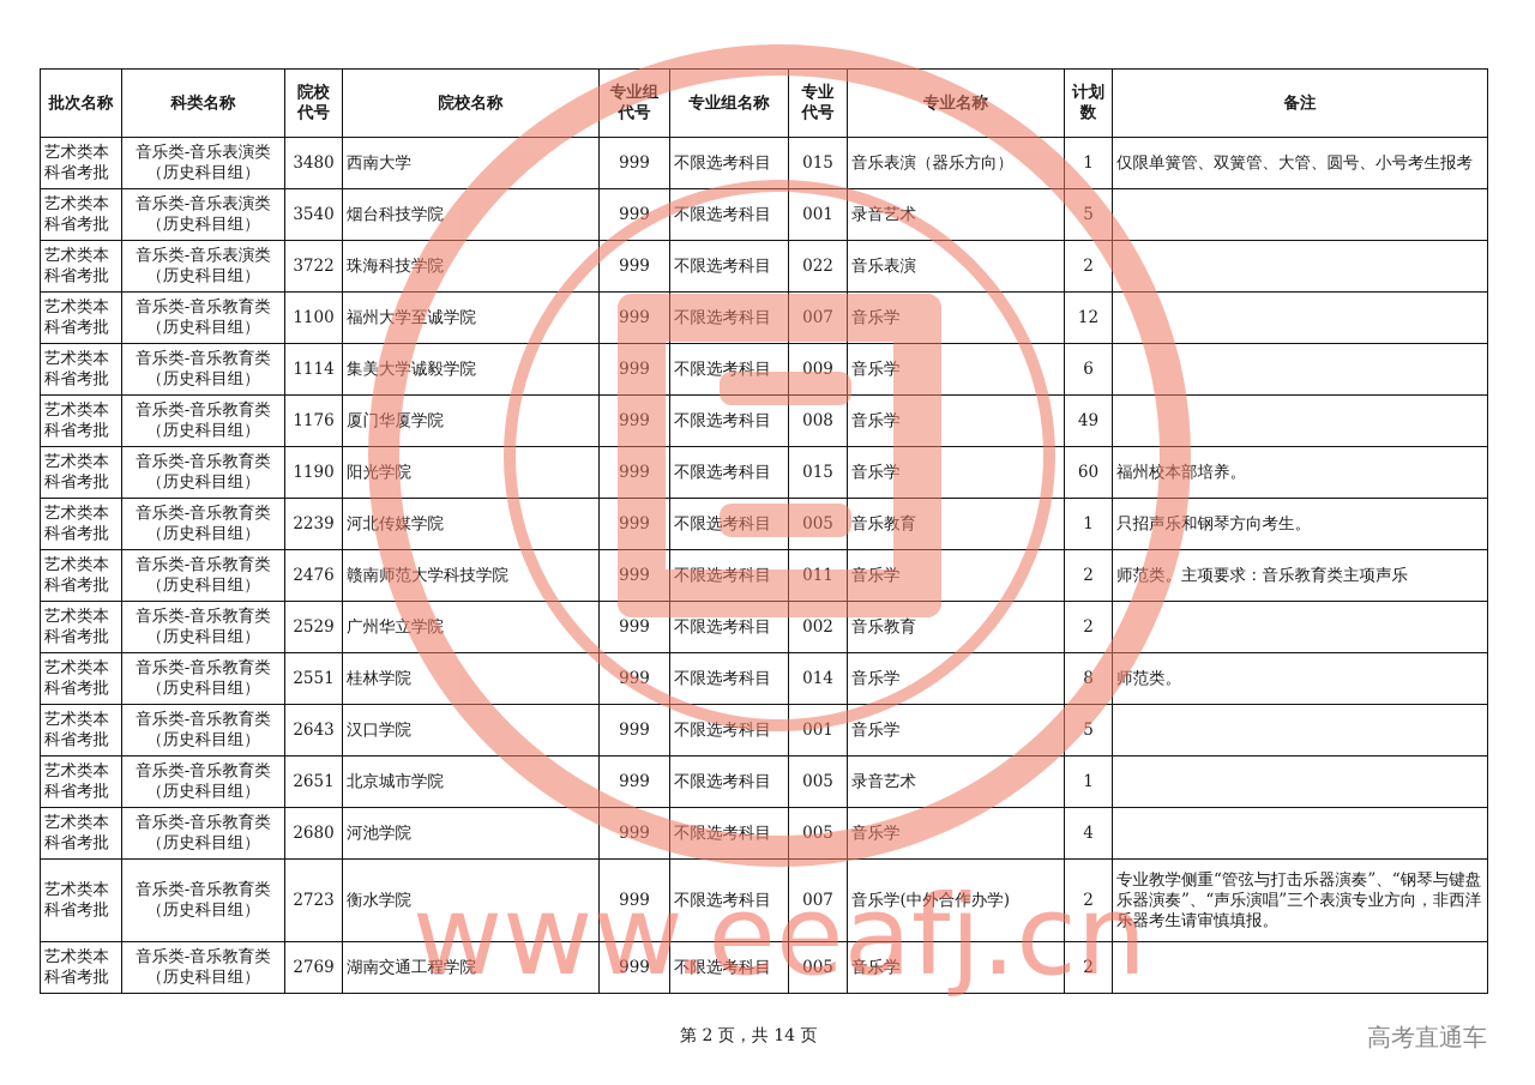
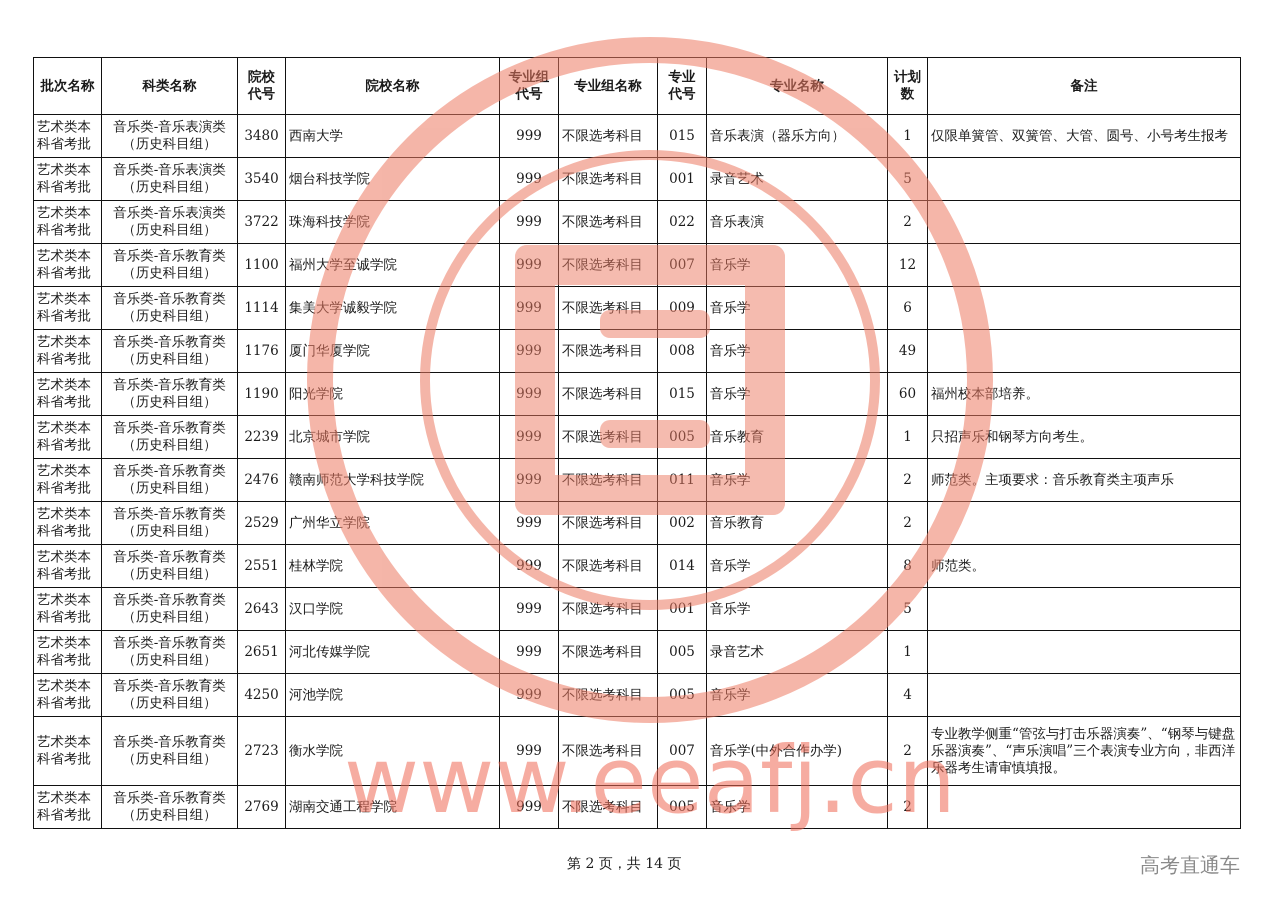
  批次名称	科类名称	院校 代号	院校名称	专业组 代号	专业组名称	专业 代号	专业名称	计划 数	备注
  艺术类本科省考批	音乐类-音乐表演类（历史科目组）	3480	西南大学	999	不限选考科目	015	音乐表演（器乐方向）	1	仅限单簧管、双簧管、大管、圆号、小号考生报考
  艺术类本科省考批	音乐类-音乐表演类（历史科目组）	3540	烟台科技学院	999	不限选考科目	001	录音艺术	5
  艺术类本科省考批	音乐类-音乐表演类（历史科目组）	3722	珠海科技学院	999	不限选考科目	022	音乐表演	2
  艺术类本科省考批	音乐类-音乐教育类（历史科目组）	1100	福州大学至诚学院	999	不限选考科目	007	音乐学	12
  艺术类本科省考批	音乐类-音乐教育类（历史科目组）	1114	集美大学诚毅学院	999	不限选考科目	009	音乐学	6
  艺术类本科省考批	音乐类-音乐教育类（历史科目组）	1176	厦门华厦学院	999	不限选考科目	008	音乐学	49
  艺术类本科省考批	音乐类-音乐教育类（历史科目组）	1190	阳光学院	999	不限选考科目	015	音乐学	60	福州校本部培养。
- 艺术类本科省考批	音乐类-音乐教育类（历史科目组）	2239	河北传媒学院	999	不限选考科目	005	音乐教育	1	只招声乐和钢琴方向考生。
+ 艺术类本科省考批	音乐类-音乐教育类（历史科目组）	2239	北京城市学院	999	不限选考科目	005	音乐教育	1	只招声乐和钢琴方向考生。
  艺术类本科省考批	音乐类-音乐教育类（历史科目组）	2476	赣南师范大学科技学院	999	不限选考科目	011	音乐学	2	师范类。主项要求：音乐教育类主项声乐
  艺术类本科省考批	音乐类-音乐教育类（历史科目组）	2529	广州华立学院	999	不限选考科目	002	音乐教育	2
  艺术类本科省考批	音乐类-音乐教育类（历史科目组）	2551	桂林学院	999	不限选考科目	014	音乐学	8	师范类。
  艺术类本科省考批	音乐类-音乐教育类（历史科目组）	2643	汉口学院	999	不限选考科目	001	音乐学	5
- 艺术类本科省考批	音乐类-音乐教育类（历史科目组）	2651	北京城市学院	999	不限选考科目	005	录音艺术	1
+ 艺术类本科省考批	音乐类-音乐教育类（历史科目组）	2651	河北传媒学院	999	不限选考科目	005	录音艺术	1
- 艺术类本科省考批	音乐类-音乐教育类（历史科目组）	2680	河池学院	999	不限选考科目	005	音乐学	4
+ 艺术类本科省考批	音乐类-音乐教育类（历史科目组）	4250	河池学院	999	不限选考科目	005	音乐学	4
  艺术类本科省考批	音乐类-音乐教育类（历史科目组）	2723	衡水学院	999	不限选考科目	007	音乐学(中外合作办学)	2	专业教学侧重“管弦与打击乐器演奏”、“钢琴与键盘乐器演奏”、“声乐演唱”三个表演专业方向，非西洋乐器考生请审慎填报。
  艺术类本科省考批	音乐类-音乐教育类（历史科目组）	2769	湖南交通工程学院	999	不限选考科目	005	音乐学	2
  www.eeafj.cn
  第 2 页，共 14 页
  高考直通车
